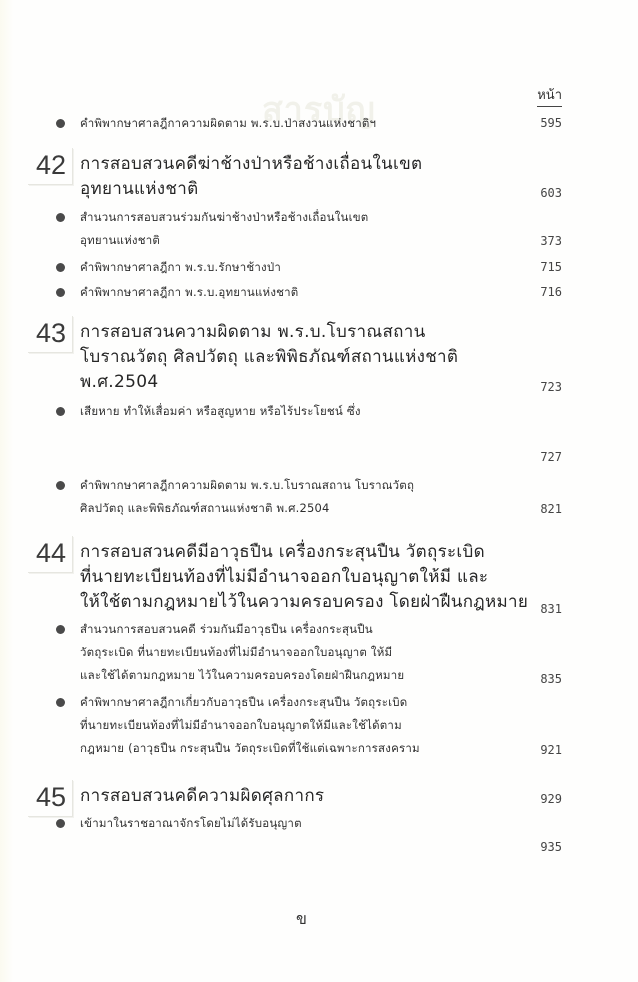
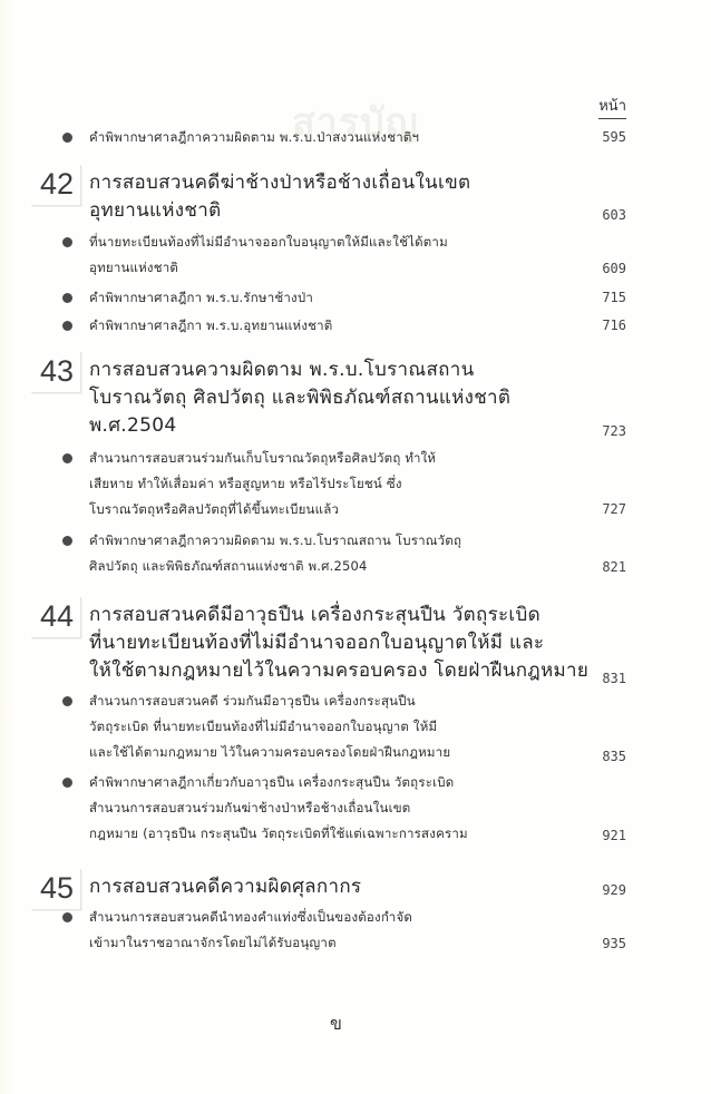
  สารบัญ
  หน้า
  คำพิพากษาศาลฎีกาความผิดตาม พ.ร.บ.ป่าสงวนแห่งชาติฯ
  595
  42
  การสอบสวนคดีฆ่าช้างป่าหรือช้างเถื่อนในเขต
  อุทยานแห่งชาติ
  603
- สำนวนการสอบสวนร่วมกันฆ่าช้างป่าหรือช้างเถื่อนในเขต
+ ที่นายทะเบียนท้องที่ไม่มีอำนาจออกใบอนุญาตให้มีและใช้ได้ตาม
  อุทยานแห่งชาติ
- 373
+ 609
  คำพิพากษาศาลฎีกา พ.ร.บ.รักษาช้างป่า
  715
  คำพิพากษาศาลฎีกา พ.ร.บ.อุทยานแห่งชาติ
  716
  43
  การสอบสวนความผิดตาม พ.ร.บ.โบราณสถาน
  โบราณวัตถุ ศิลปวัตถุ และพิพิธภัณฑ์สถานแห่งชาติ
  พ.ศ.2504
  723
+ สำนวนการสอบสวนร่วมกันเก็บโบราณวัตถุหรือศิลปวัตถุ ทำให้
  เสียหาย ทำให้เสื่อมค่า หรือสูญหาย หรือไร้ประโยชน์ ซึ่ง
+ โบราณวัตถุหรือศิลปวัตถุที่ได้ขึ้นทะเบียนแล้ว
  727
  คำพิพากษาศาลฎีกาความผิดตาม พ.ร.บ.โบราณสถาน โบราณวัตถุ
  ศิลปวัตถุ และพิพิธภัณฑ์สถานแห่งชาติ พ.ศ.2504
  821
  44
  การสอบสวนคดีมีอาวุธปืน เครื่องกระสุนปืน วัตถุระเบิด
  ที่นายทะเบียนท้องที่ไม่มีอำนาจออกใบอนุญาตให้มี และ
  ให้ใช้ตามกฎหมายไว้ในความครอบครอง โดยฝ่าฝืนกฎหมาย
  831
  สำนวนการสอบสวนคดี ร่วมกันมีอาวุธปืน เครื่องกระสุนปืน
  วัตถุระเบิด ที่นายทะเบียนท้องที่ไม่มีอำนาจออกใบอนุญาต ให้มี
  และใช้ได้ตามกฎหมาย ไว้ในความครอบครองโดยฝ่าฝืนกฎหมาย
  835
  คำพิพากษาศาลฎีกาเกี่ยวกับอาวุธปืน เครื่องกระสุนปืน วัตถุระเบิด
- ที่นายทะเบียนท้องที่ไม่มีอำนาจออกใบอนุญาตให้มีและใช้ได้ตาม
+ สำนวนการสอบสวนร่วมกันฆ่าช้างป่าหรือช้างเถื่อนในเขต
  กฎหมาย (อาวุธปืน กระสุนปืน วัตถุระเบิดที่ใช้แต่เฉพาะการสงคราม
  921
  45
  การสอบสวนคดีความผิดศุลกากร
  929
+ สำนวนการสอบสวนคดีนำทองคำแท่งซึ่งเป็นของต้องกำจัด
  เข้ามาในราชอาณาจักรโดยไม่ได้รับอนุญาต
  935
  ข
